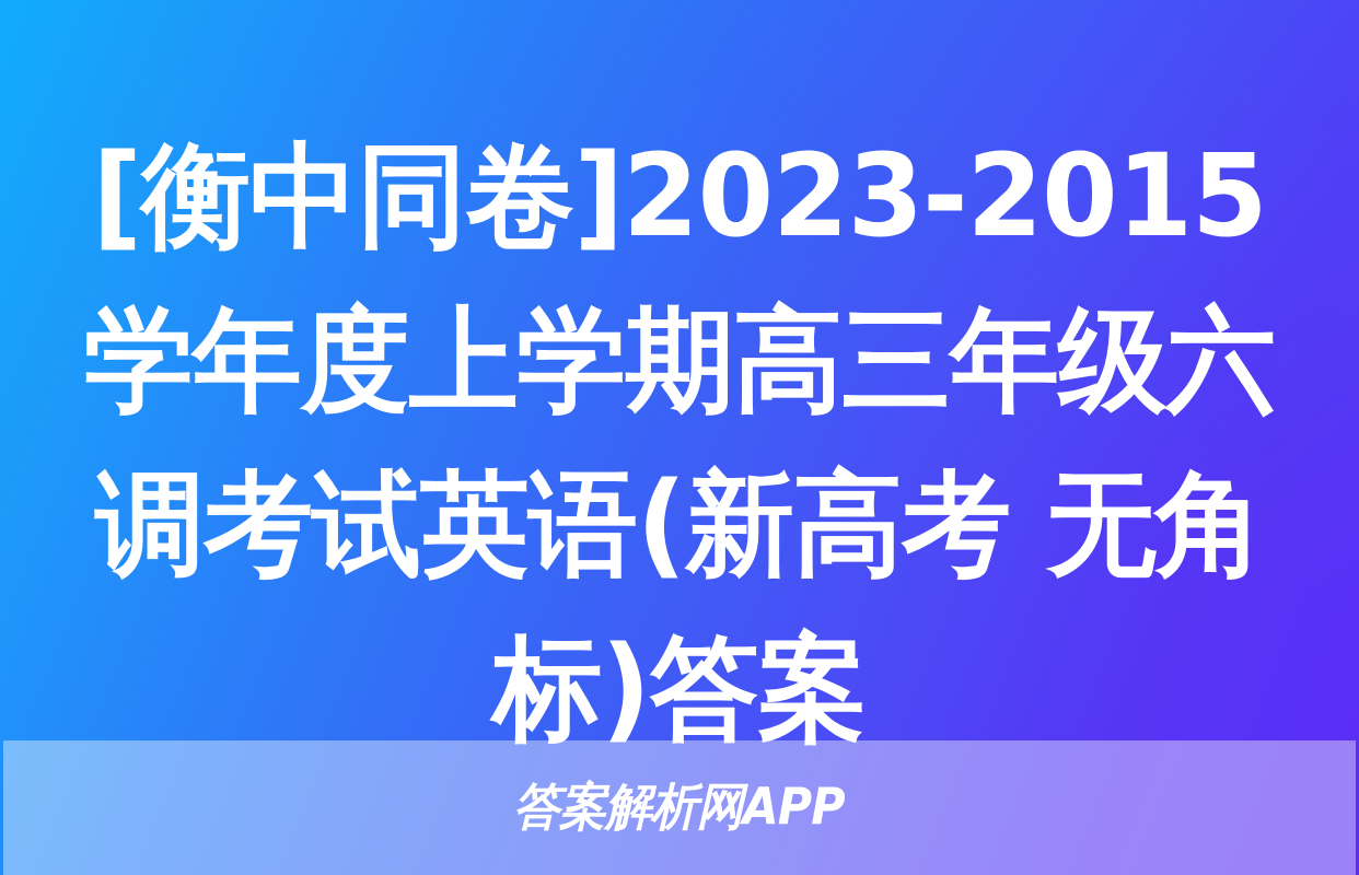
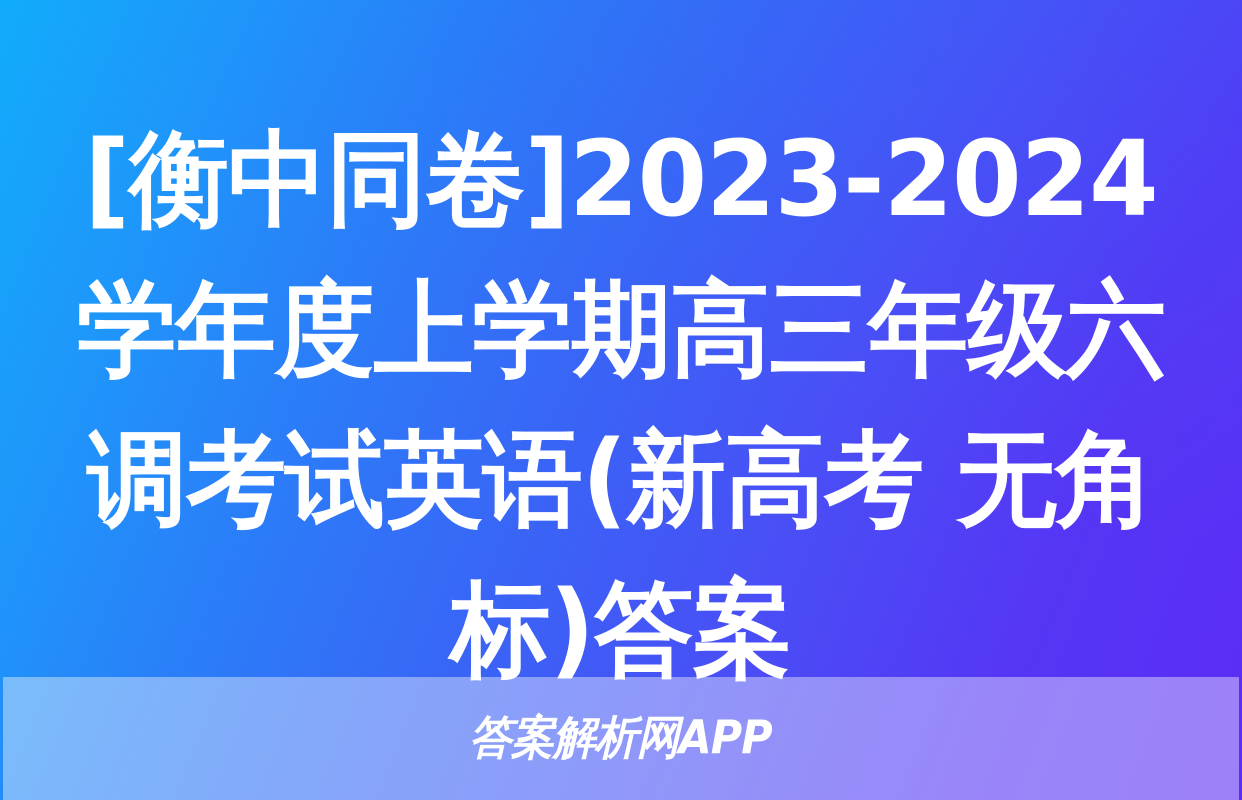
- [衡中同卷]2023-2015
+ [衡中同卷]2023-2024
  学年度上学期高三年级六
  调考试英语(新高考 无角
  标)答案
  答案解析网APP
